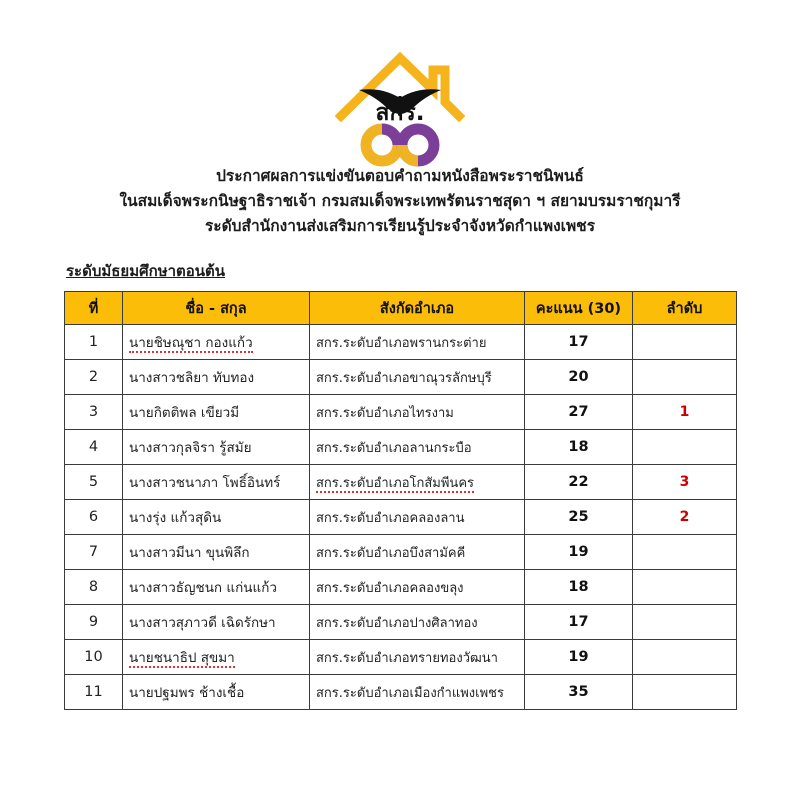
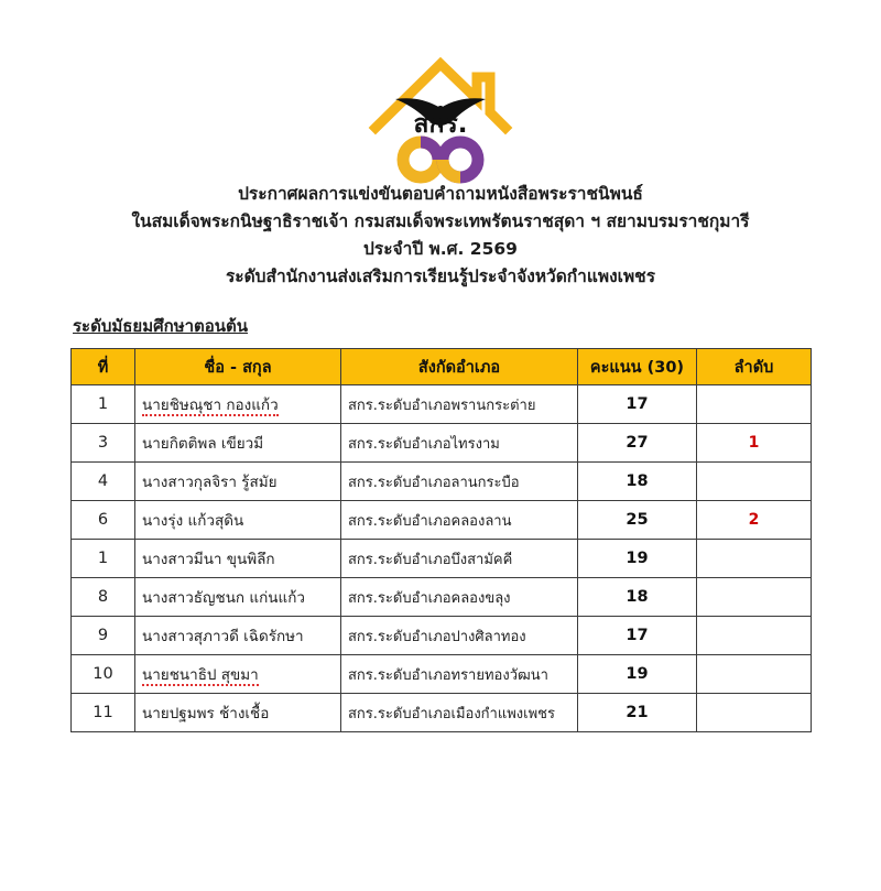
  สกร.
  ประกาศผลการแข่งขันตอบคำถามหนังสือพระราชนิพนธ์
  ในสมเด็จพระกนิษฐาธิราชเจ้า กรมสมเด็จพระเทพรัตนราชสุดา ฯ สยามบรมราชกุมารี
+ ประจำปี พ.ศ. 2569
  ระดับสำนักงานส่งเสริมการเรียนรู้ประจำจังหวัดกำแพงเพชร
  ระดับมัธยมศึกษาตอนต้น
  ที่	ชื่อ - สกุล	สังกัดอำเภอ	คะแนน (30)	ลำดับ
  1	นายชิษณุชา กองแก้ว	สกร.ระดับอำเภอพรานกระต่าย	17
- 2	นางสาวชลิยา ทับทอง	สกร.ระดับอำเภอขาณุวรลักษบุรี	20
  3	นายกิตติพล เขียวมี	สกร.ระดับอำเภอไทรงาม	27	1
  4	นางสาวกุลจิรา รู้สมัย	สกร.ระดับอำเภอลานกระบือ	18
- 5	นางสาวชนาภา โพธิ์อินทร์	สกร.ระดับอำเภอโกสัมพีนคร	22	3
  6	นางรุ่ง แก้วสุดิน	สกร.ระดับอำเภอคลองลาน	25	2
- 7	นางสาวมีนา ขุนพิลึก	สกร.ระดับอำเภอบึงสามัคคี	19
+ 1	นางสาวมีนา ขุนพิลึก	สกร.ระดับอำเภอบึงสามัคคี	19
  8	นางสาวธัญชนก แก่นแก้ว	สกร.ระดับอำเภอคลองขลุง	18
  9	นางสาวสุภาวดี เฉิดรักษา	สกร.ระดับอำเภอปางศิลาทอง	17
  10	นายชนาธิป สุขมา	สกร.ระดับอำเภอทรายทองวัฒนา	19
- 11	นายปฐมพร ช้างเชื้อ	สกร.ระดับอำเภอเมืองกำแพงเพชร	35
+ 11	นายปฐมพร ช้างเชื้อ	สกร.ระดับอำเภอเมืองกำแพงเพชร	21
